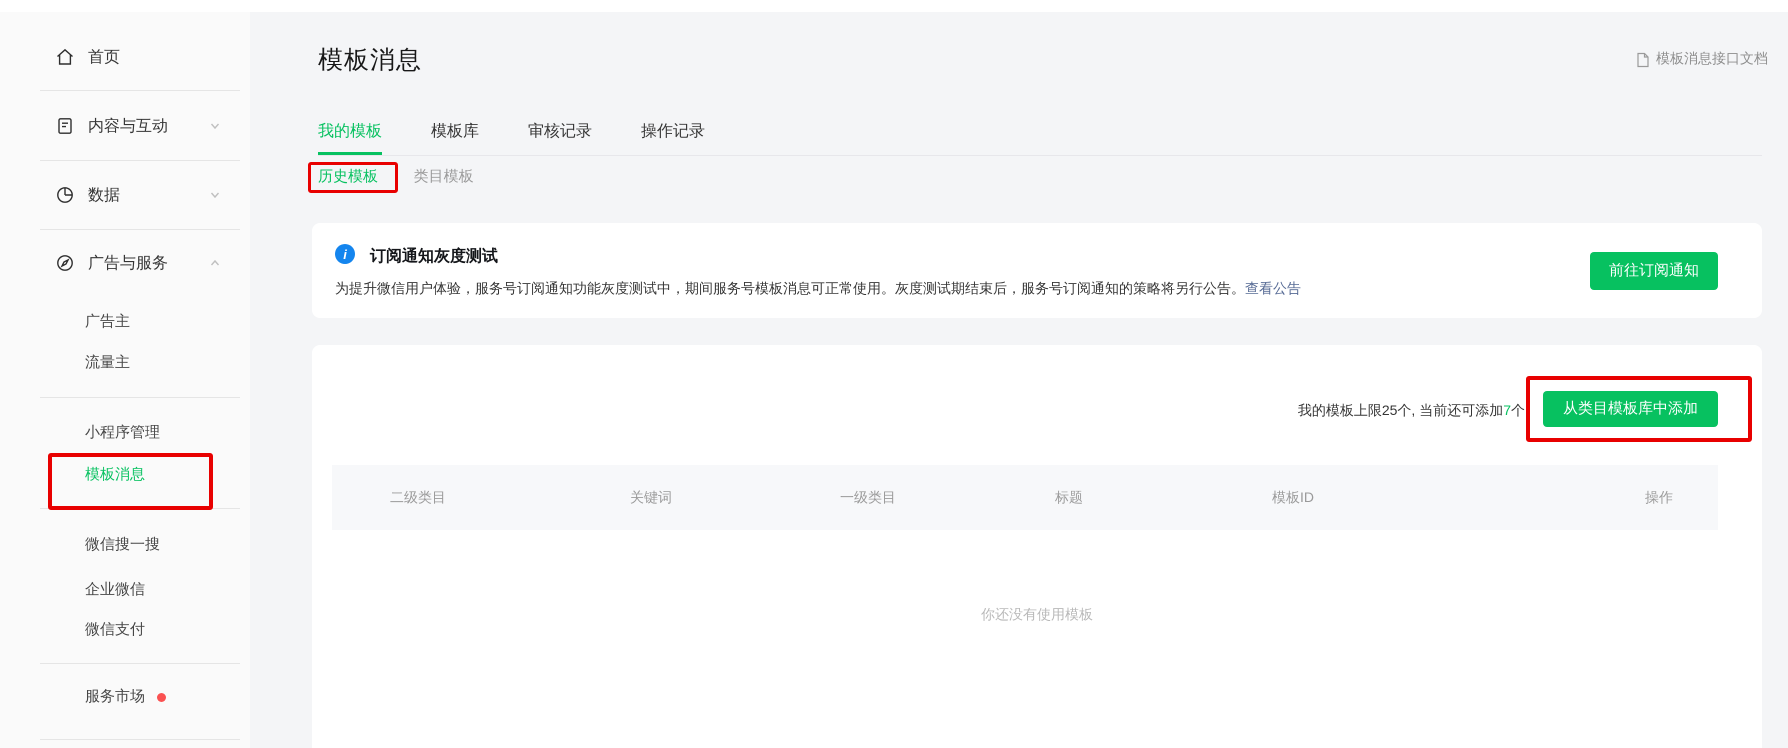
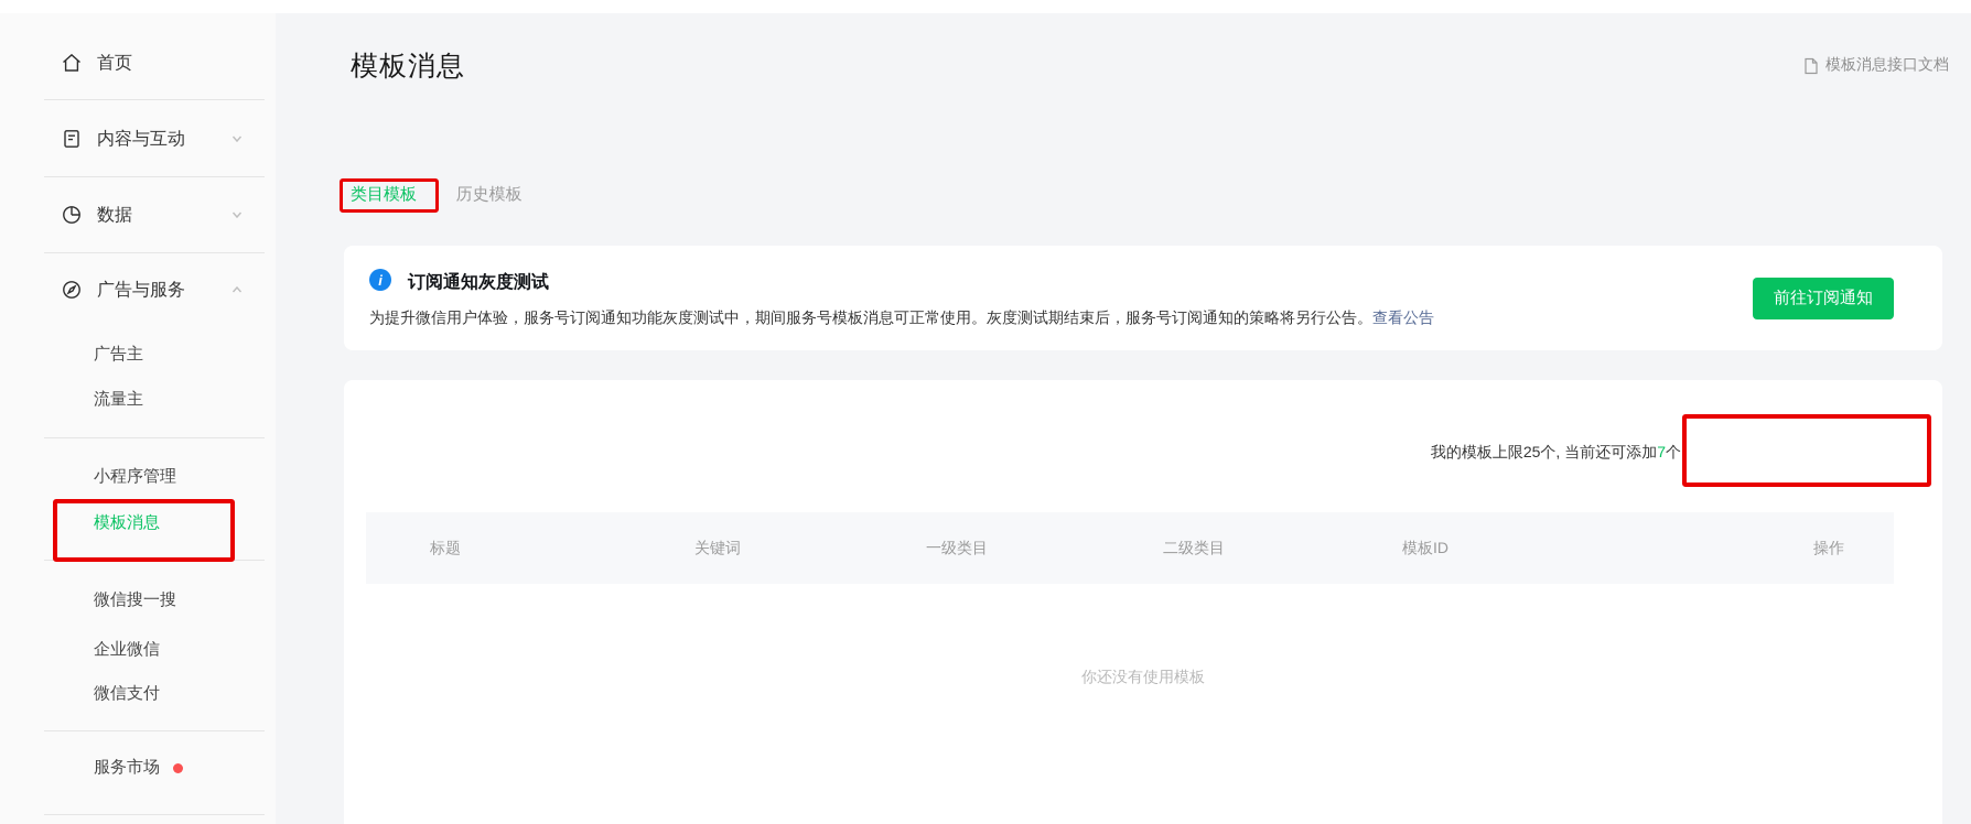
  首页
  内容与互动
  数据
  广告与服务
  广告主
  流量主
  小程序管理
  模板消息
  微信搜一搜
  企业微信
  微信支付
  服务市场
  模板消息
  模板消息接口文档
- 我的模板
- 模板库
- 审核记录
- 操作记录
- 历史模板
+ 类目模板
  |
- 类目模板
+ 历史模板
  i
  订阅通知灰度测试
  为提升微信用户体验，服务号订阅通知功能灰度测试中，期间服务号模板消息可正常使用。灰度测试期结束后，服务号订阅通知的策略将另行公告。查看公告
  前往订阅通知
  我的模板上限25个, 当前还可添加7个
- 从类目模板库中添加
- 二级类目
+ 标题
  关键词
  一级类目
- 标题
+ 二级类目
  模板ID
  操作
  你还没有使用模板
